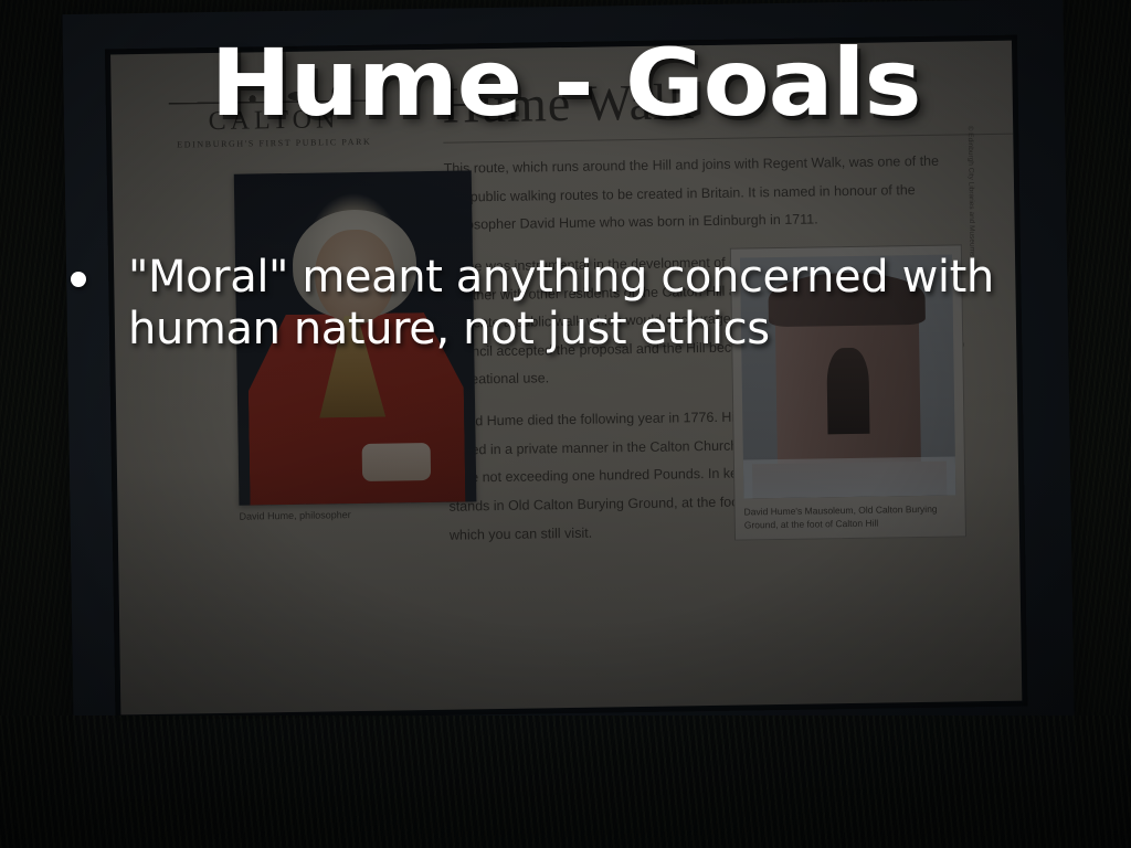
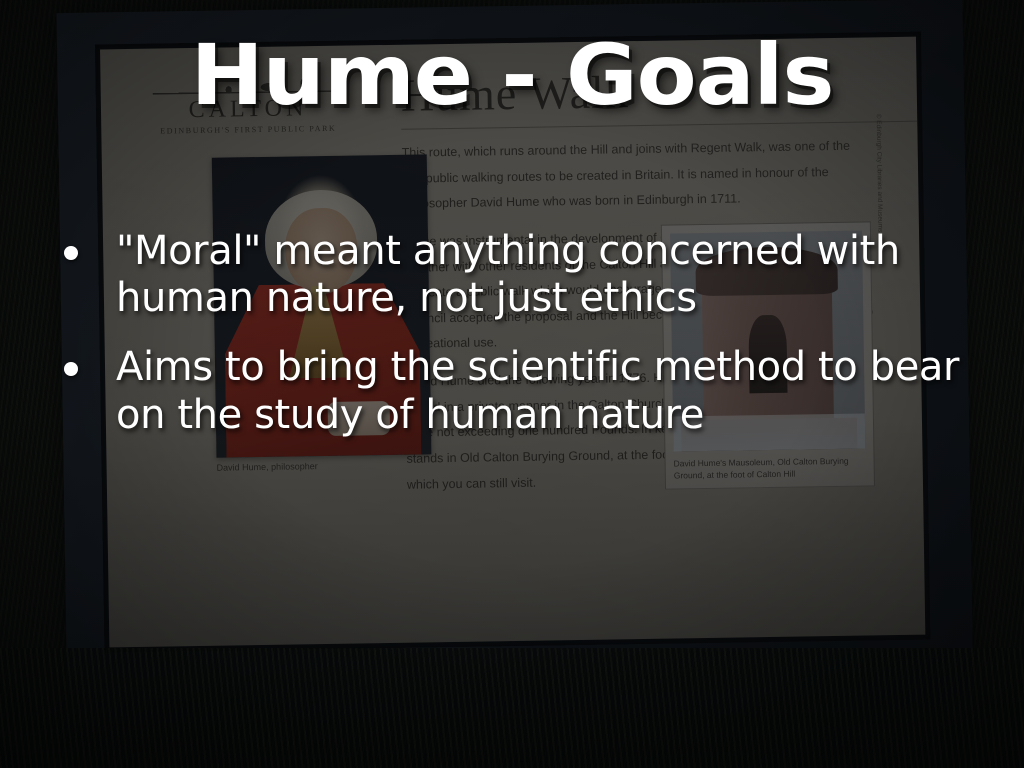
  Hume - Goals
  "Moral" meant anything concerned with human nature, not just ethics
+ Aims to bring the scientific method to bear on the study of human nature
